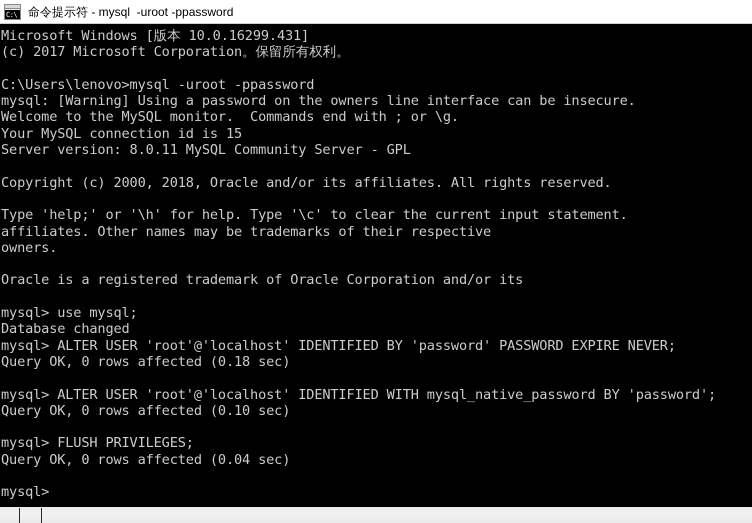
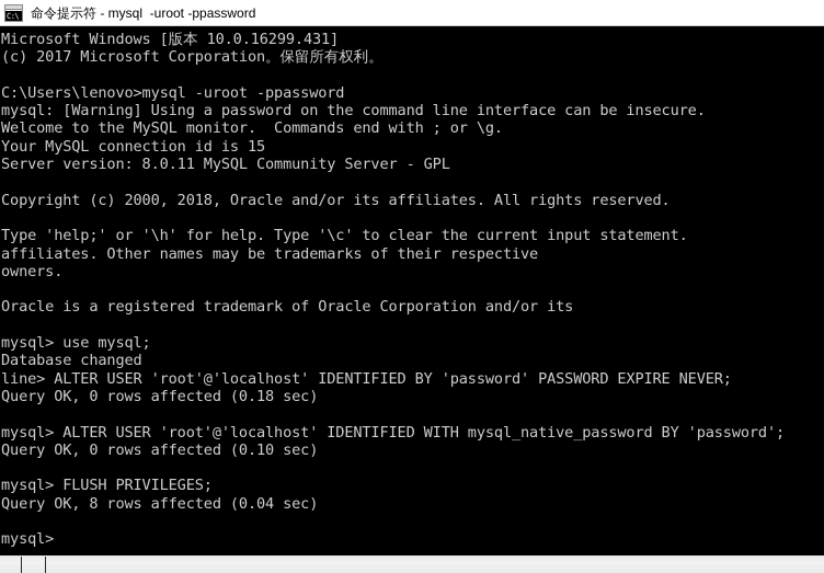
  C:\
  命令提示符 - mysql -uroot -ppassword
  Microsoft Windows [版本 10.0.16299.431]
  (c) 2017 Microsoft Corporation。保留所有权利。
  C:\Users\lenovo>mysql -uroot -ppassword
- mysql: [Warning] Using a password on the owners line interface can be insecure.
+ mysql: [Warning] Using a password on the command line interface can be insecure.
  Welcome to the MySQL monitor. Commands end with ; or \g.
  Your MySQL connection id is 15
  Server version: 8.0.11 MySQL Community Server - GPL
  Copyright (c) 2000, 2018, Oracle and/or its affiliates. All rights reserved.
  Type 'help;' or '\h' for help. Type '\c' to clear the current input statement.
  affiliates. Other names may be trademarks of their respective
  owners.
  Oracle is a registered trademark of Oracle Corporation and/or its
  mysql> use mysql;
  Database changed
- mysql> ALTER USER 'root'@'localhost' IDENTIFIED BY 'password' PASSWORD EXPIRE NEVER;
+ line> ALTER USER 'root'@'localhost' IDENTIFIED BY 'password' PASSWORD EXPIRE NEVER;
  Query OK, 0 rows affected (0.18 sec)
  mysql> ALTER USER 'root'@'localhost' IDENTIFIED WITH mysql_native_password BY 'password';
  Query OK, 0 rows affected (0.10 sec)
  mysql> FLUSH PRIVILEGES;
- Query OK, 0 rows affected (0.04 sec)
+ Query OK, 8 rows affected (0.04 sec)
  mysql>
